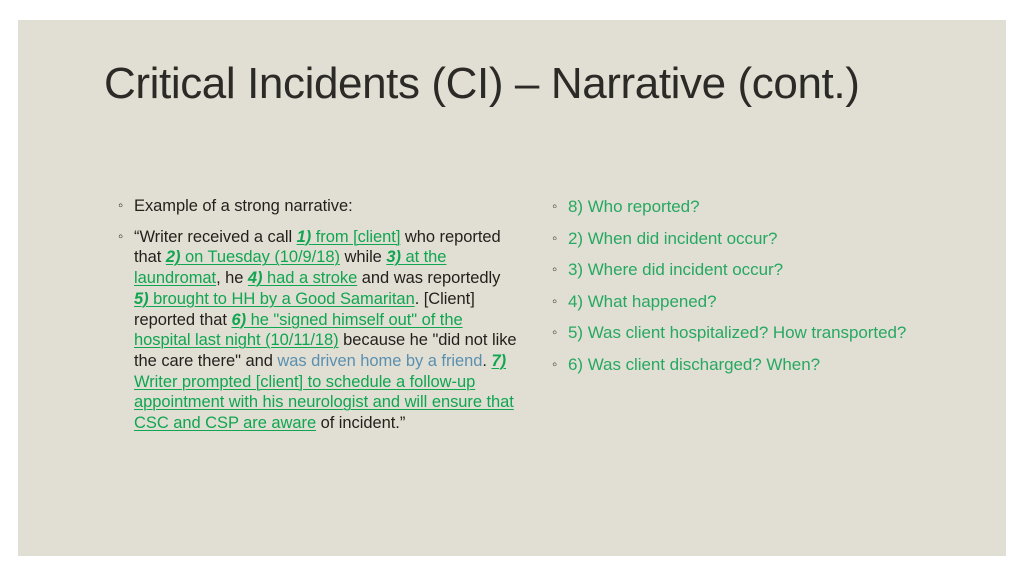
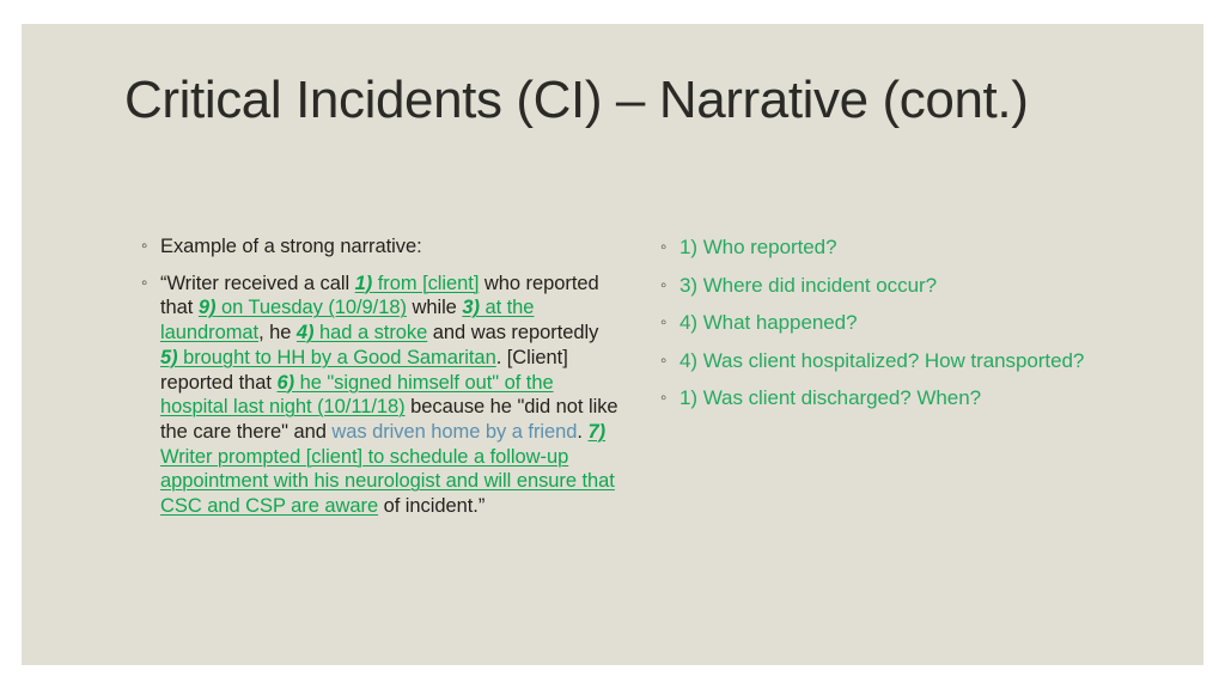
  Critical Incidents (CI) – Narrative (cont.)
  Example of a strong narrative:
- “Writer received a call 1) from [client] who reported that 2) on Tuesday (10/9/18) while 3) at the laundromat, he 4) had a stroke and was reportedly 5) brought to HH by a Good Samaritan. [Client] reported that 6) he "signed himself out" of the hospital last night (10/11/18) because he "did not like the care there" and was driven home by a friend. 7) Writer prompted [client] to schedule a follow-up appointment with his neurologist and will ensure that CSC and CSP are aware of incident.”
+ “Writer received a call 1) from [client] who reported that 9) on Tuesday (10/9/18) while 3) at the laundromat, he 4) had a stroke and was reportedly 5) brought to HH by a Good Samaritan. [Client] reported that 6) he "signed himself out" of the hospital last night (10/11/18) because he "did not like the care there" and was driven home by a friend. 7) Writer prompted [client] to schedule a follow-up appointment with his neurologist and will ensure that CSC and CSP are aware of incident.”
- 8) Who reported?
+ 1) Who reported?
- 2) When did incident occur?
  3) Where did incident occur?
  4) What happened?
- 5) Was client hospitalized? How transported?
+ 4) Was client hospitalized? How transported?
- 6) Was client discharged? When?
+ 1) Was client discharged? When?
